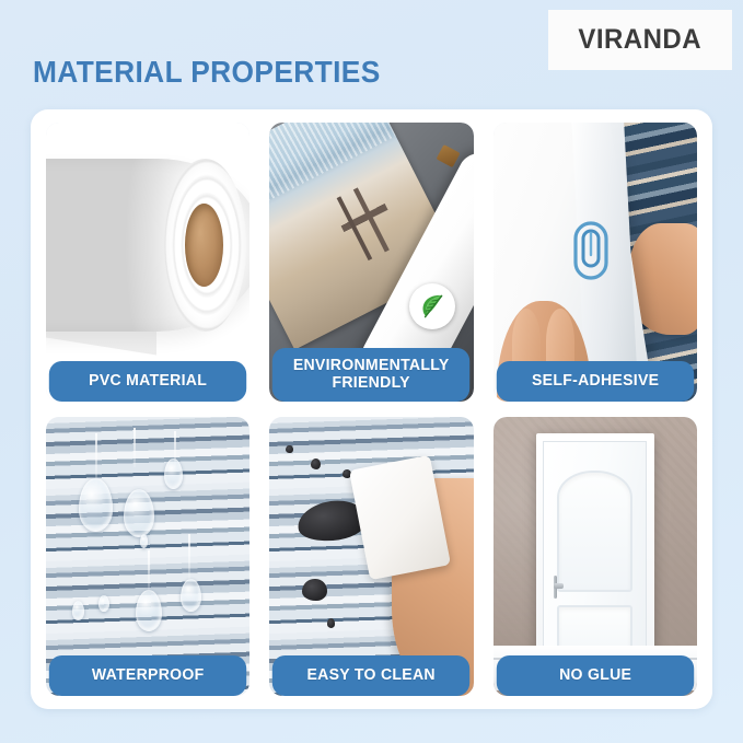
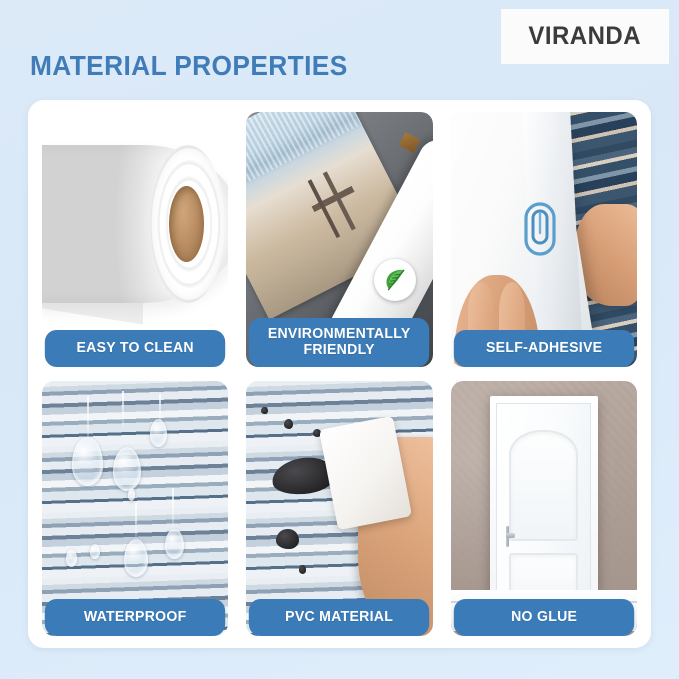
  VIRANDA
  MATERIAL PROPERTIES
- PVC MATERIAL
+ EASY TO CLEAN
  ENVIRONMENTALLY FRIENDLY
  SELF-ADHESIVE
  WATERPROOF
- EASY TO CLEAN
+ PVC MATERIAL
  NO GLUE
